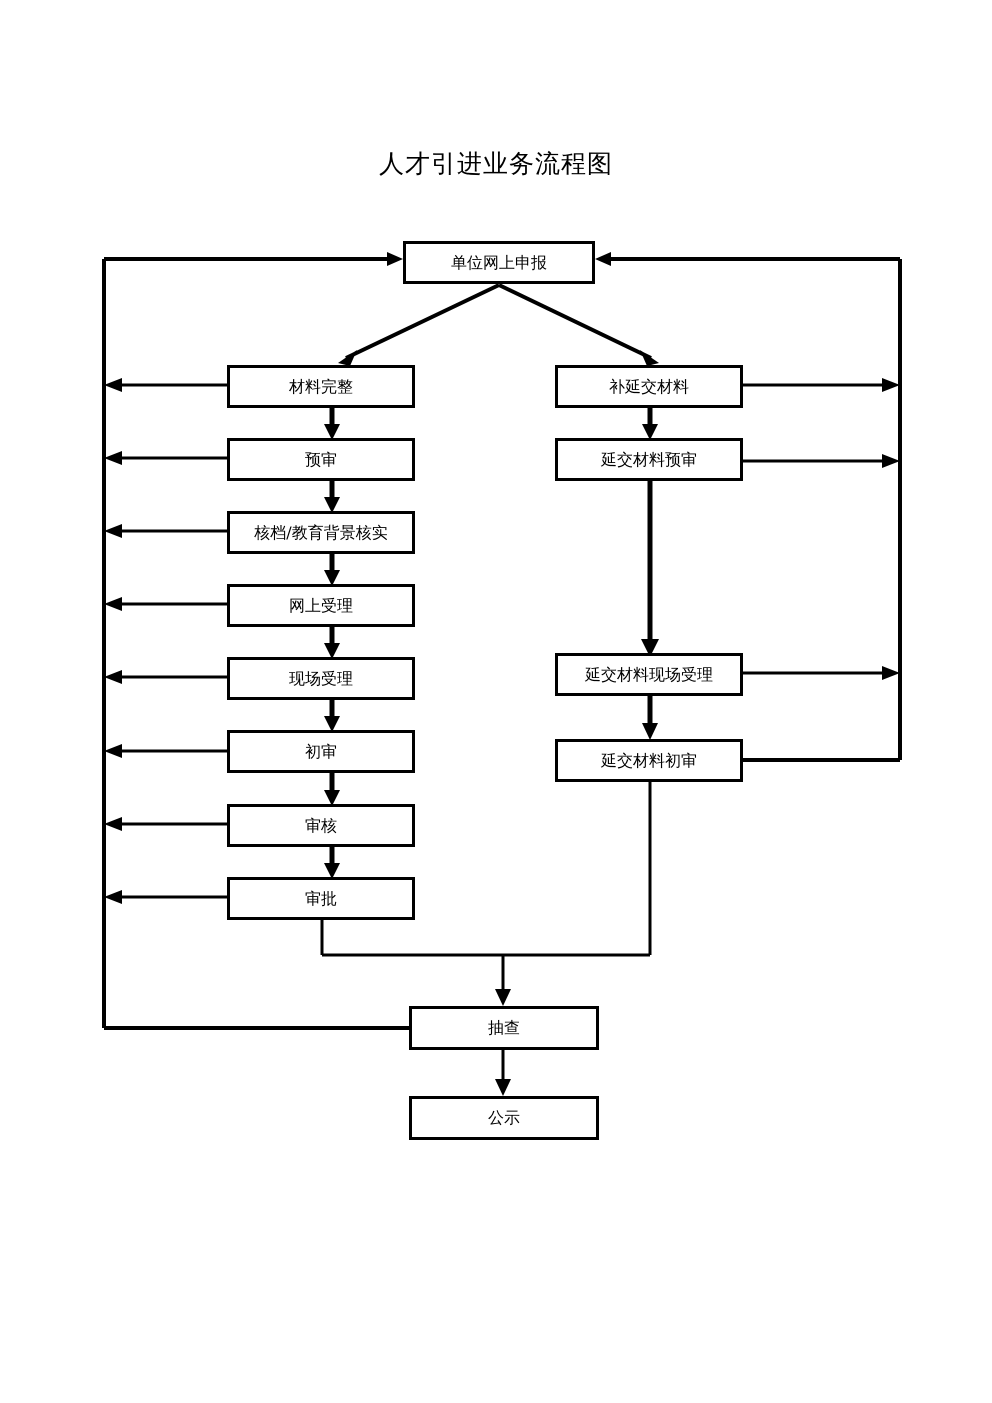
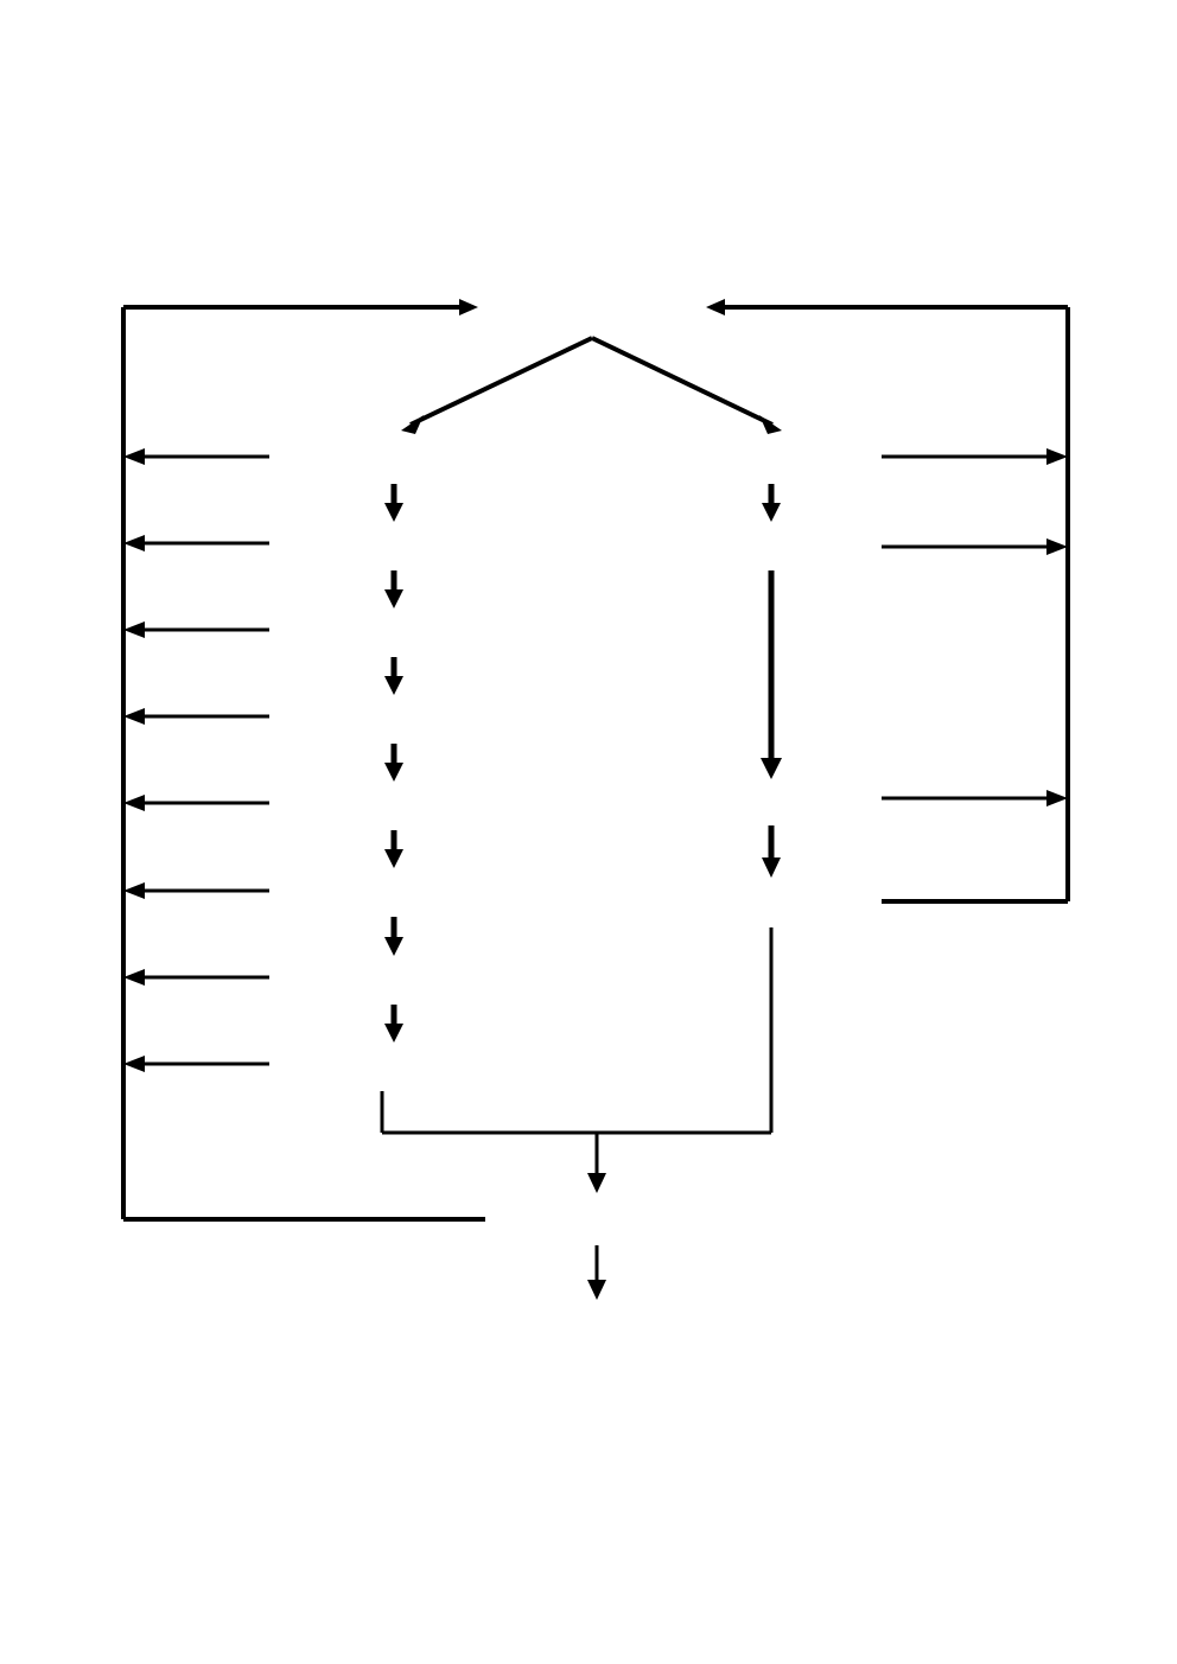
- 人才引进业务流程图
- 单位网上申报
- 材料完整
- 预审
- 核档/教育背景核实
- 网上受理
- 现场受理
- 初审
- 审核
- 审批
- 补延交材料
- 延交材料预审
- 延交材料现场受理
- 延交材料初审
- 抽查
- 公示
